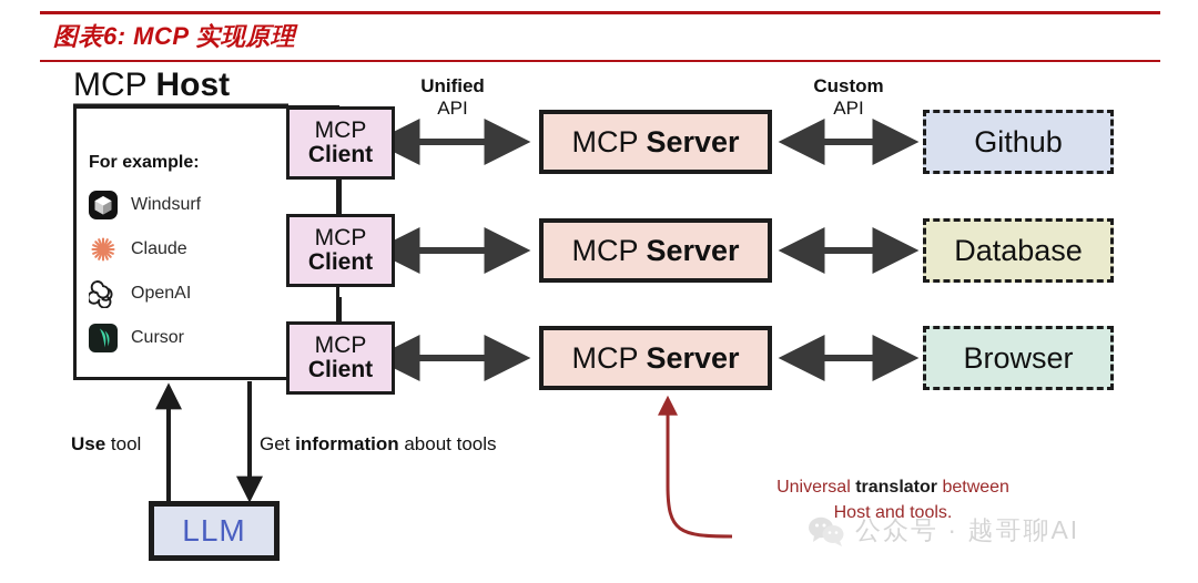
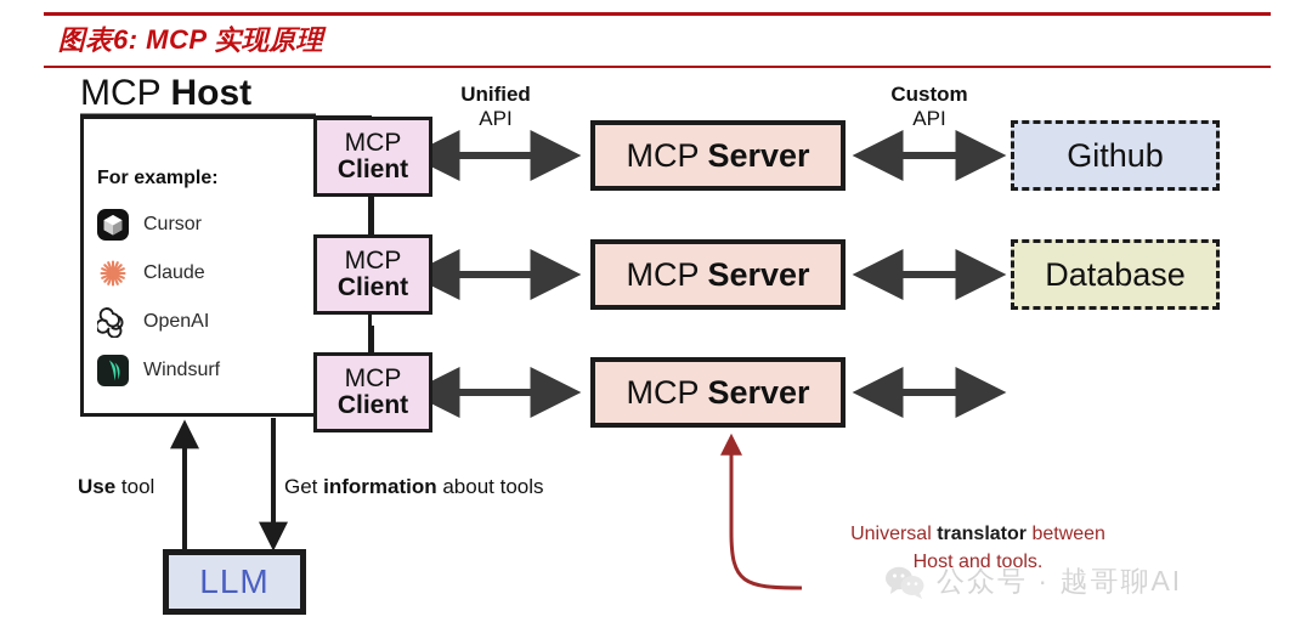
  图表6: MCP 实现原理
  MCP Host
  For example:
- Windsurf
+ Cursor
  Claude
  OpenAI
- Cursor
+ Windsurf
  MCP
  Client
  MCP
  Client
  MCP
  Client
  MCP Server
  MCP Server
  MCP Server
  Github
  Database
- Browser
  Unified
  API
  Custom
  API
  LLM
  Use tool
  Get information about tools
  Universal translator between
  Host and tools.
  公众号 · 越哥聊AI
